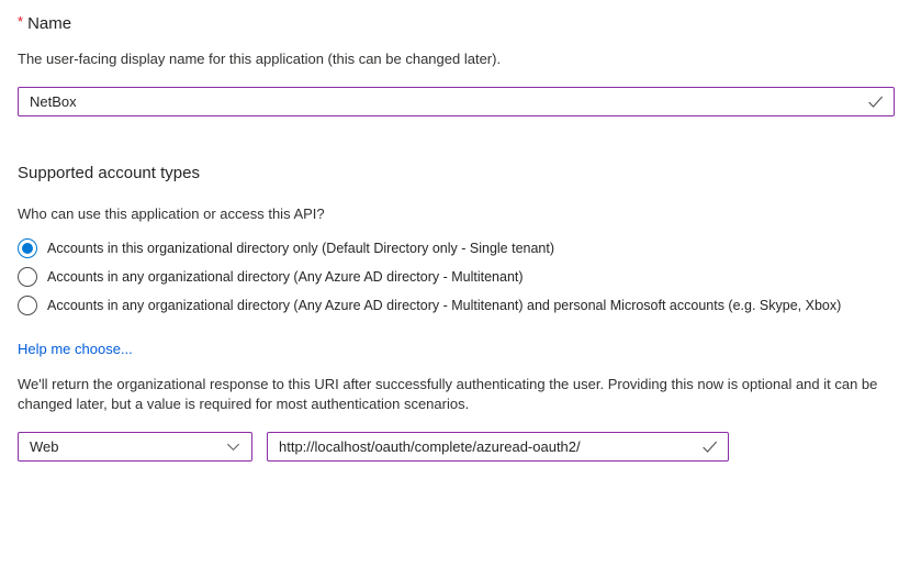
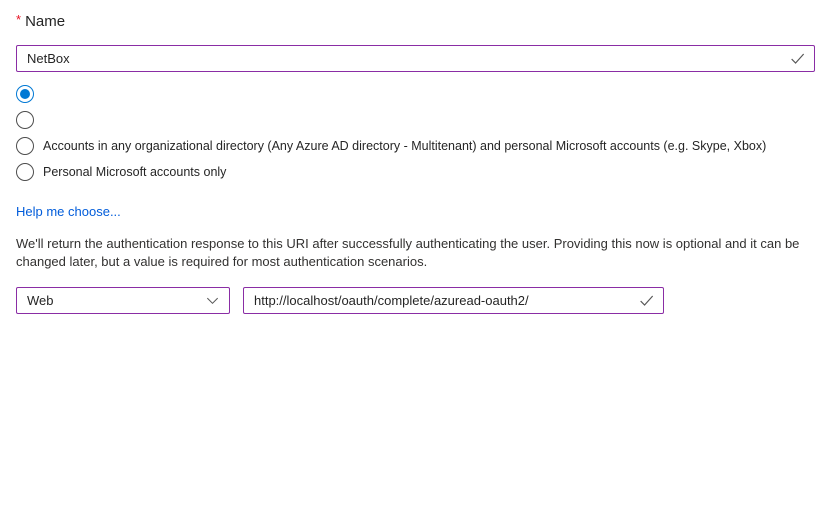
  * Name
- The user-facing display name for this application (this can be changed later).
  NetBox
- Supported account types
- Who can use this application or access this API?
- Accounts in this organizational directory only (Default Directory only - Single tenant)
- Accounts in any organizational directory (Any Azure AD directory - Multitenant)
  Accounts in any organizational directory (Any Azure AD directory - Multitenant) and personal Microsoft accounts (e.g. Skype, Xbox)
+ Personal Microsoft accounts only
  Help me choose...
- We'll return the organizational response to this URI after successfully authenticating the user. Providing this now is optional and it can be changed later, but a value is required for most authentication scenarios.
+ We'll return the authentication response to this URI after successfully authenticating the user. Providing this now is optional and it can be changed later, but a value is required for most authentication scenarios.
  Web
  http://localhost/oauth/complete/azuread-oauth2/
